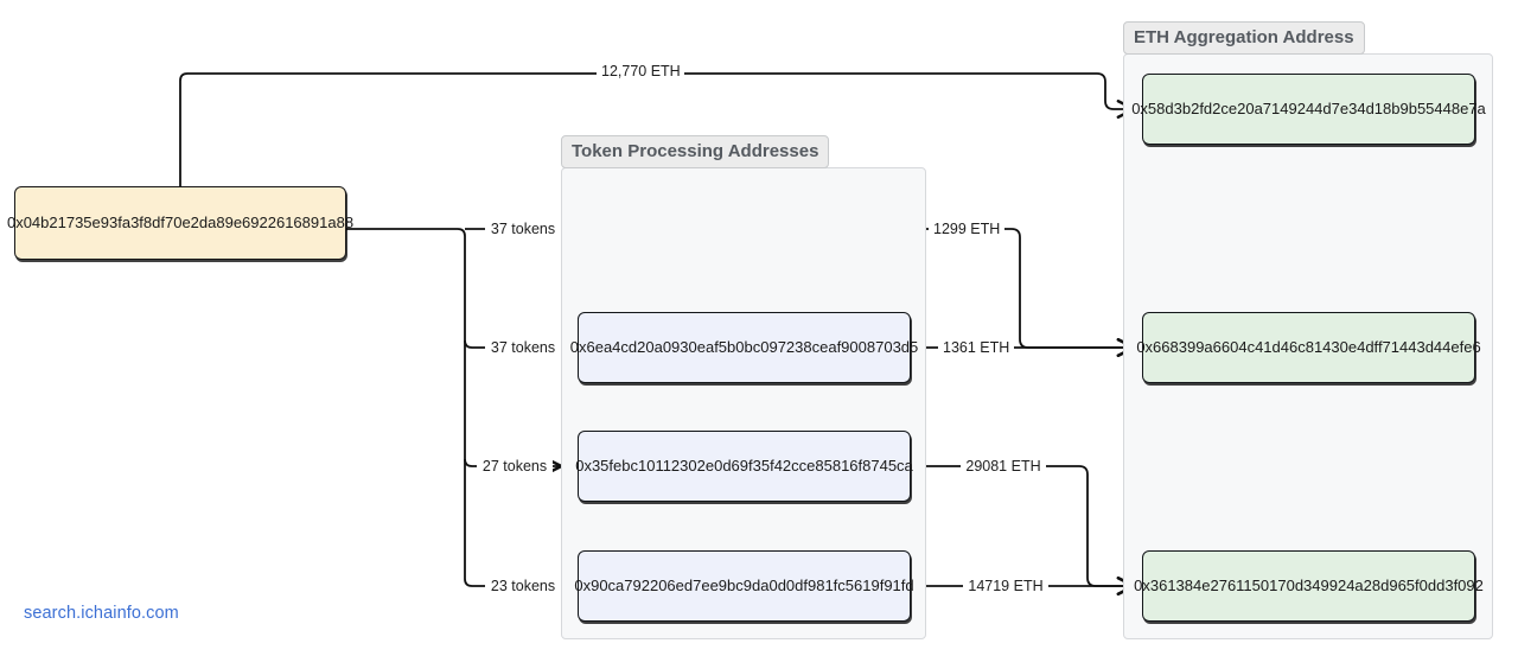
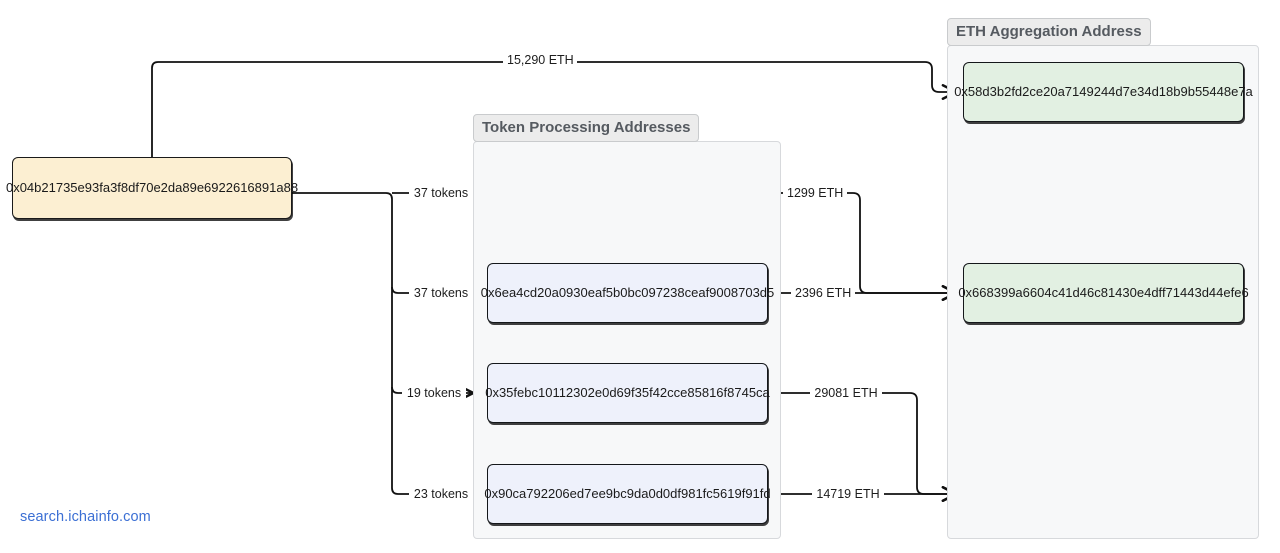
  Token Processing Addresses
  ETH Aggregation Address
  0x04b21735e93fa3f8df70e2da89e6922616891a88
  0x6ea4cd20a0930eaf5b0bc097238ceaf9008703d5
  0x35febc10112302e0d69f35f42cce85816f8745ca
  0x90ca792206ed7ee9bc9da0d0df981fc5619f91fd
  0x58d3b2fd2ce20a7149244d7e34d18b9b55448e7a
  0x668399a6604c41d46c81430e4dff71443d44efe6
- 0x361384e2761150170d349924a28d965f0dd3f092
- 12,770 ETH
+ 15,290 ETH
  37 tokens
  37 tokens
- 27 tokens
+ 19 tokens
  23 tokens
  1299 ETH
- 1361 ETH
+ 2396 ETH
  29081 ETH
  14719 ETH
  search.ichainfo.com
